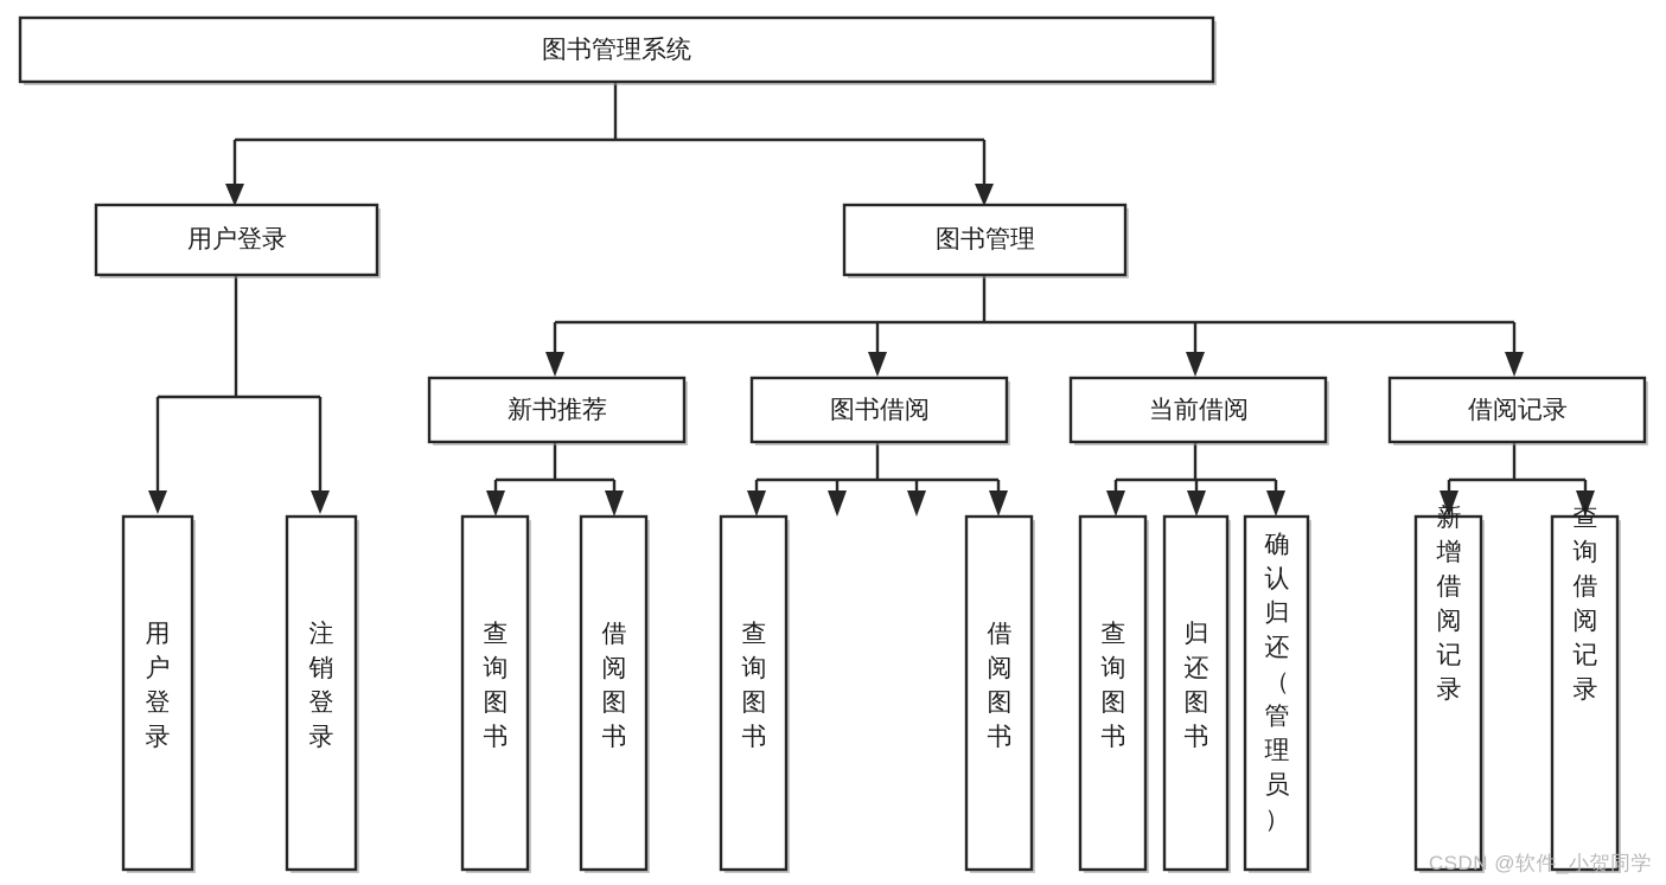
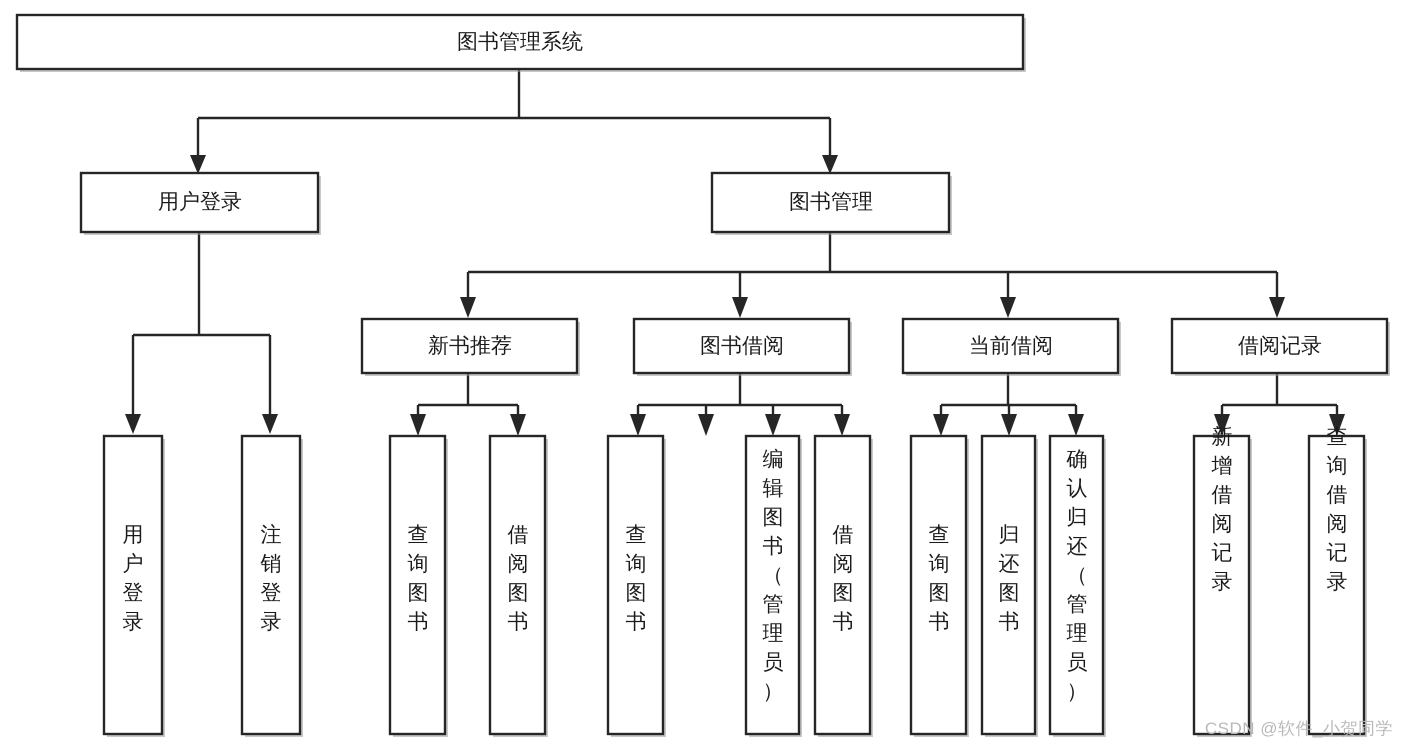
  图书管理系统
  用户登录
  图书管理
  新书推荐
  图书借阅
  当前借阅
  借阅记录
  用户登录
  注销登录
  查询图书
  借阅图书
  查询图书
+ 编辑图书（管理员）
  借阅图书
  查询图书
  归还图书
  确认归还（管理员）
  新增借阅记录
  查询借阅记录
  CSDN @软件_小贺同学
